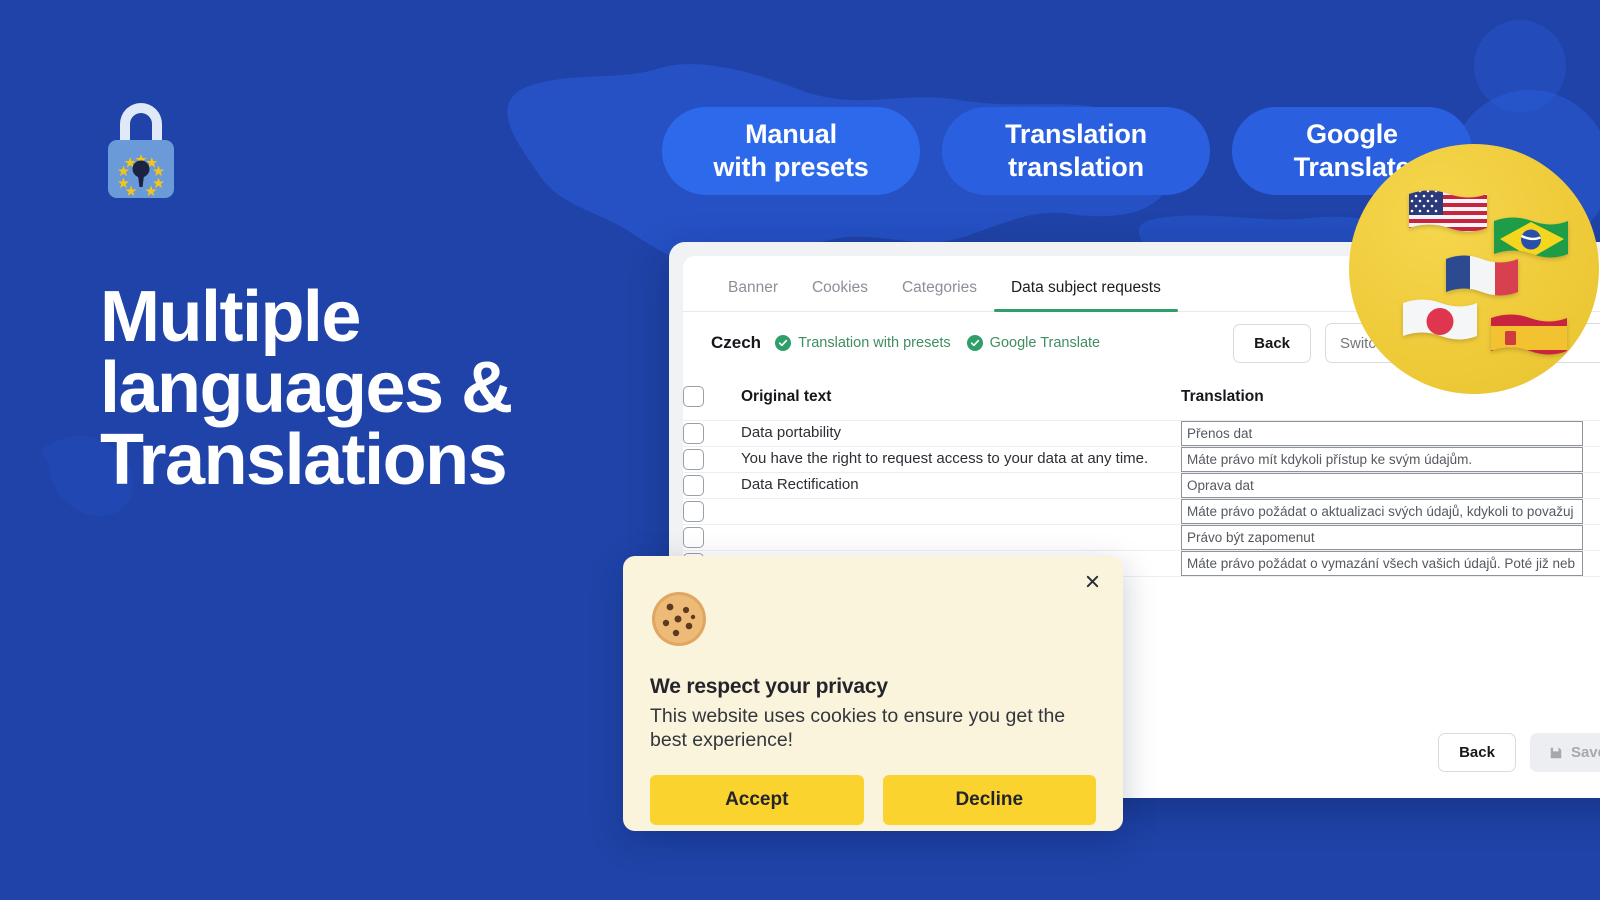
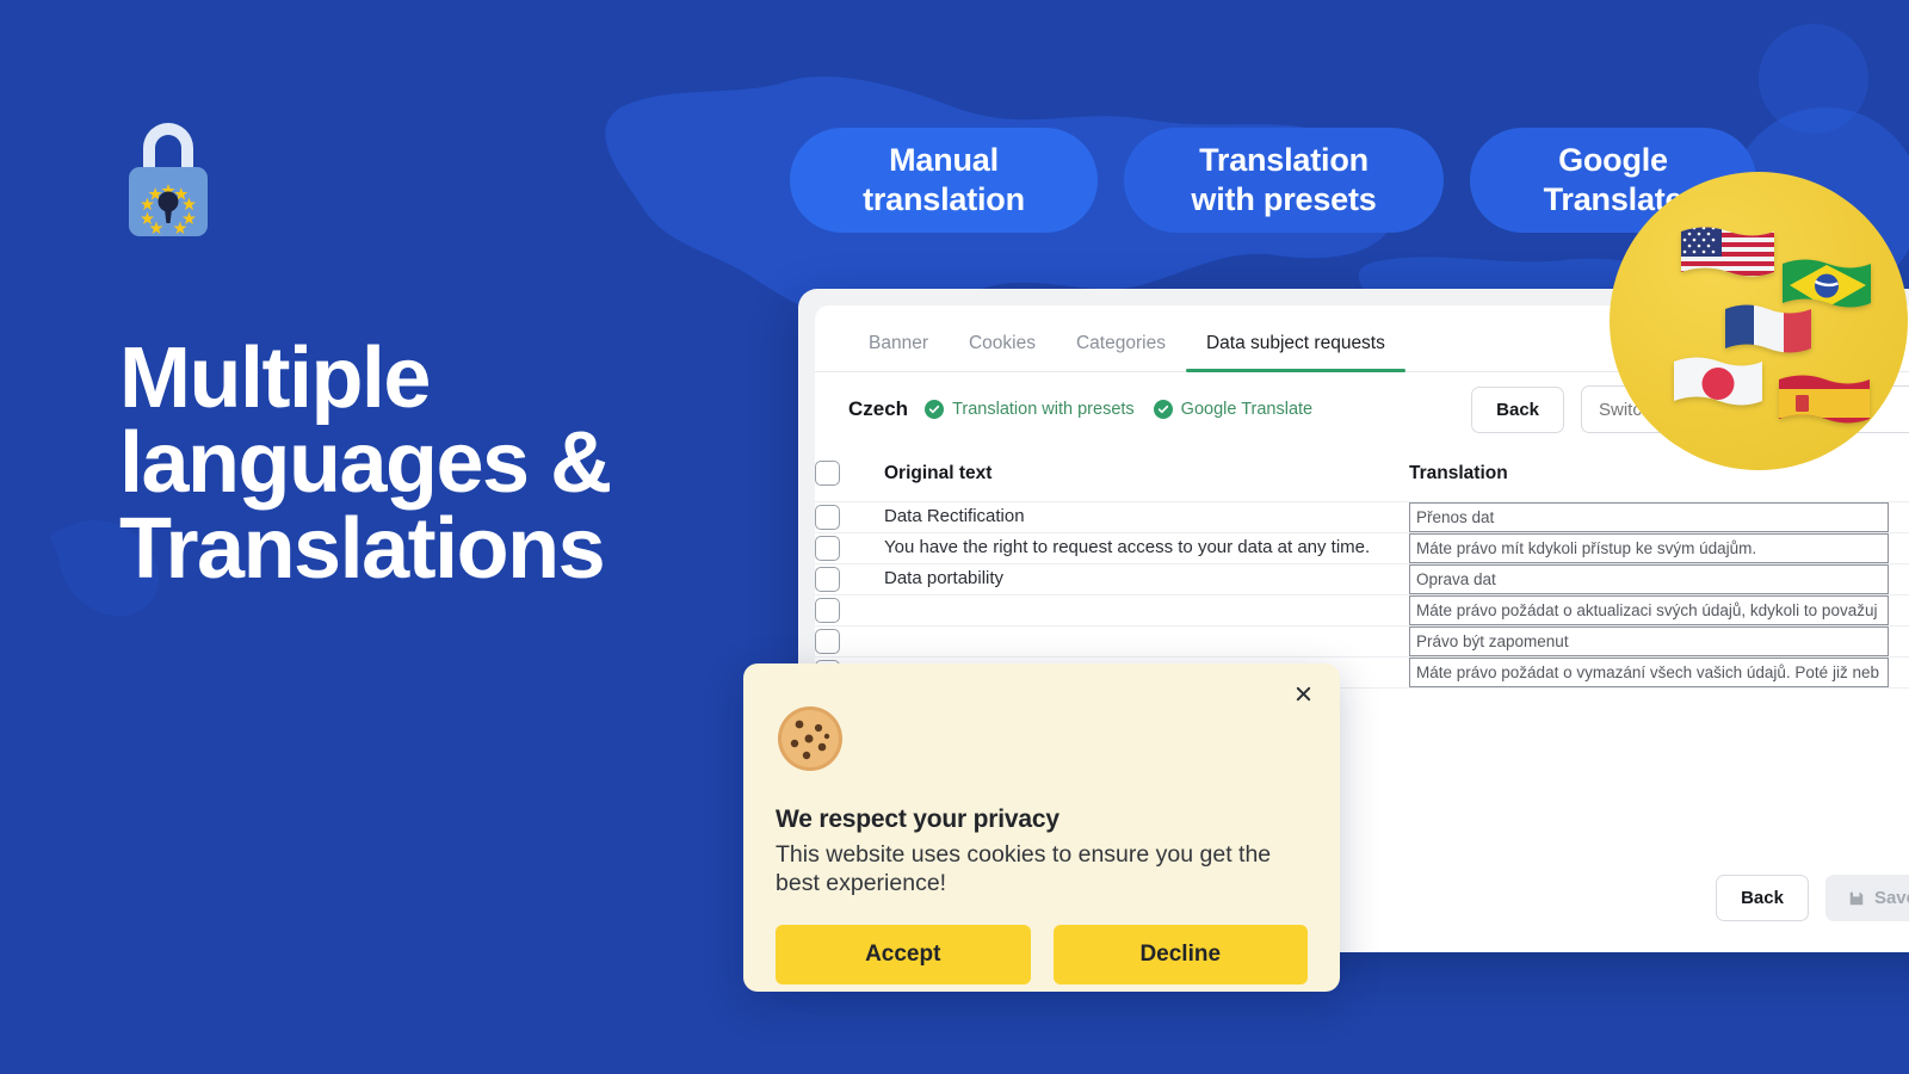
  Manual
- with presets
+ translation
  Translation
- translation
+ with presets
  Google
  Translat
  Banner
  Cookies
  Categories
  Data subject requests
  Czech
  Translation with presets
  Google Translate
  Back
  	Original text	Translation
- 	Data portability	Přenos dat
+ 	Data Rectification	Přenos dat
  	You have the right to request access to your data at any time.	Máte právo mít kdykoli přístup ke svým údajům.
- 	Data Rectification	Oprava dat
+ 	Data portability	Oprava dat
  		Máte právo požádat o aktualizaci svých údajů, kdykoli to považuj
  		Právo být zapomenut
  		Máte právo požádat o vymazání všech vašich údajů. Poté již neb
  Back
  Sav
  Multiple
  languages &
  Translations
  We respect your privacy
  This website uses cookies to ensure you get the best experience!
  Accept
  Decline
